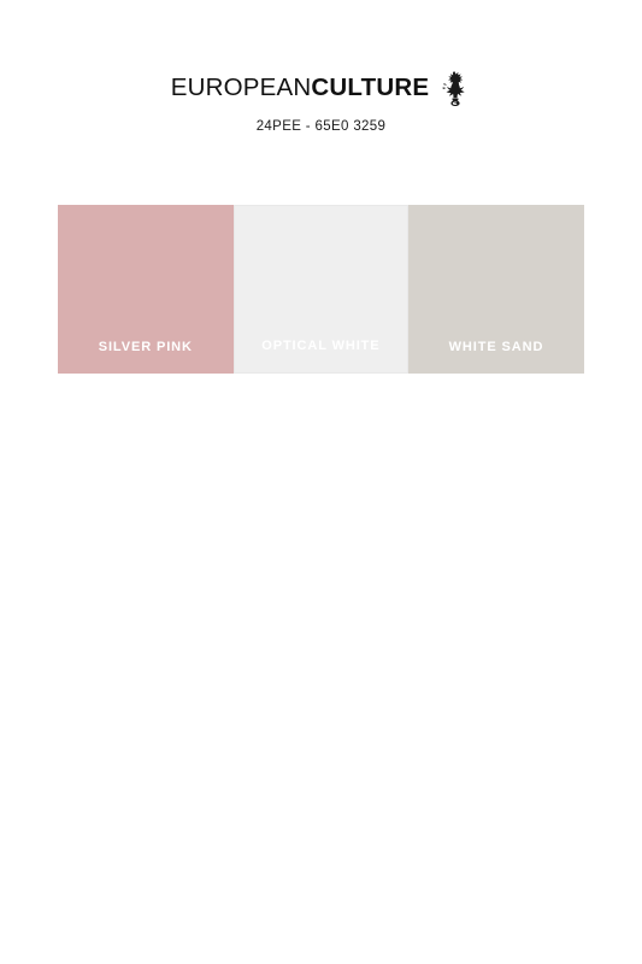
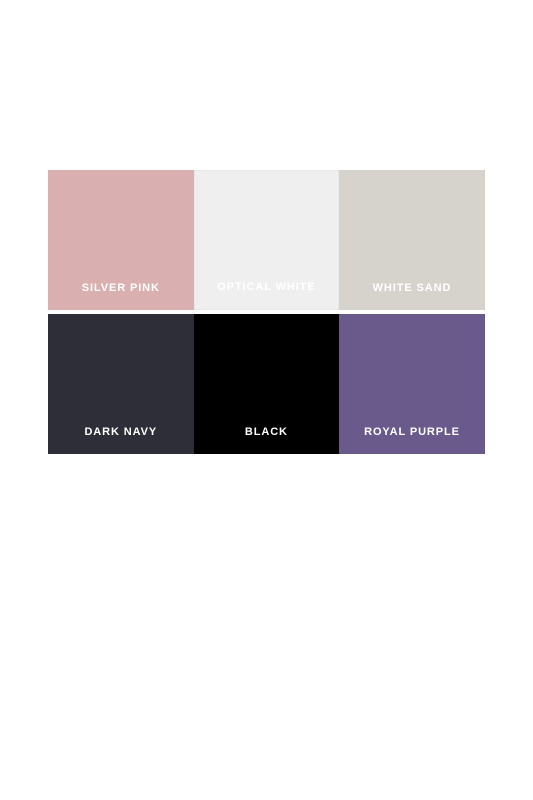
- EUROPEANCULTURE
- 24PEE - 65E0 3259
  SILVER PINK
  WHITE SAND
+ DARK NAVY
+ BLACK
+ ROYAL PURPLE
